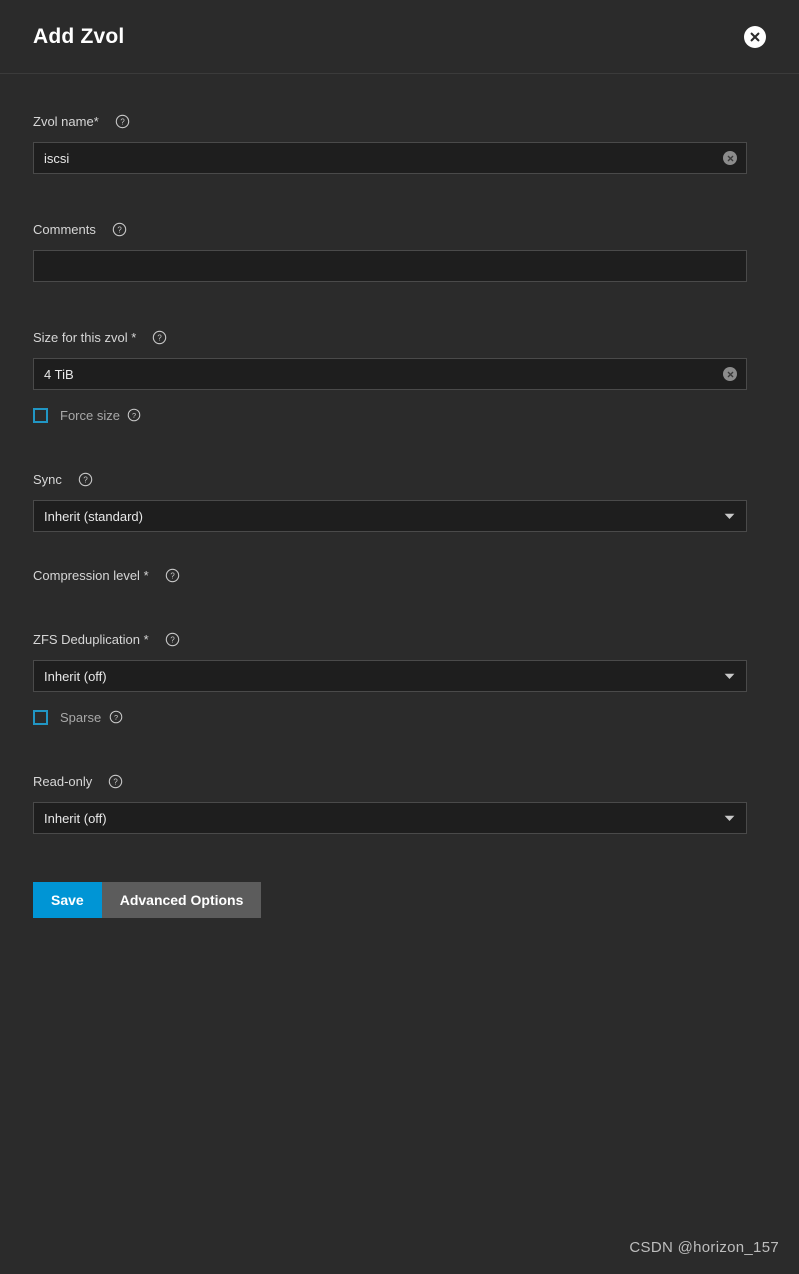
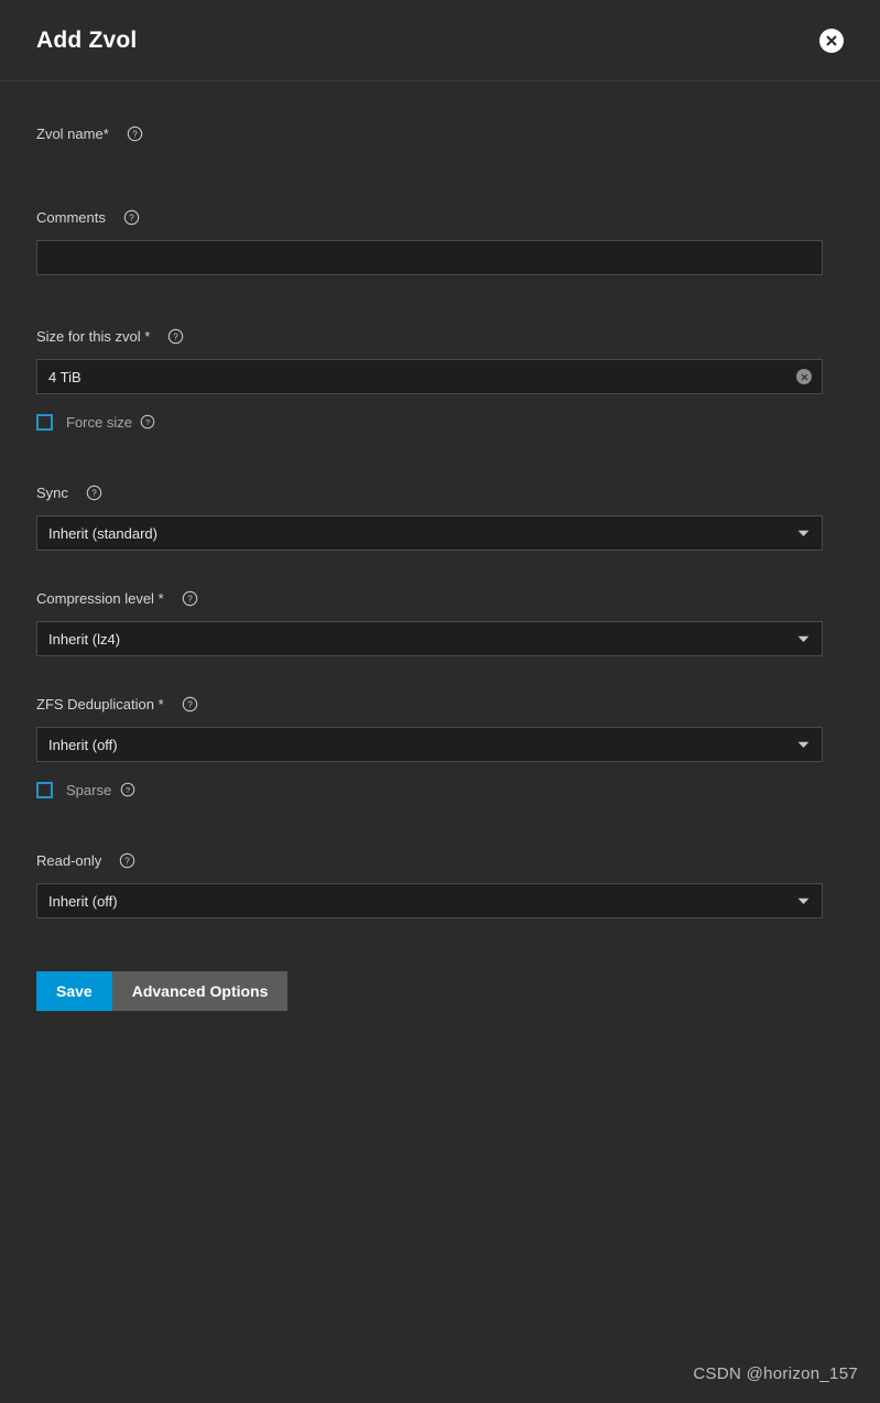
  Add Zvol
  Zvol name*
  ?
- iscsi
  Comments
  ?
  Size for this zvol *
  ?
  4 TiB
  Force size
  ?
  Sync
  ?
  Inherit (standard)
  Compression level *
  ?
+ Inherit (lz4)
  ZFS Deduplication *
  ?
  Inherit (off)
  Sparse
  ?
  Read-only
  ?
  Inherit (off)
  Save
  Advanced Options
  CSDN @horizon_157
